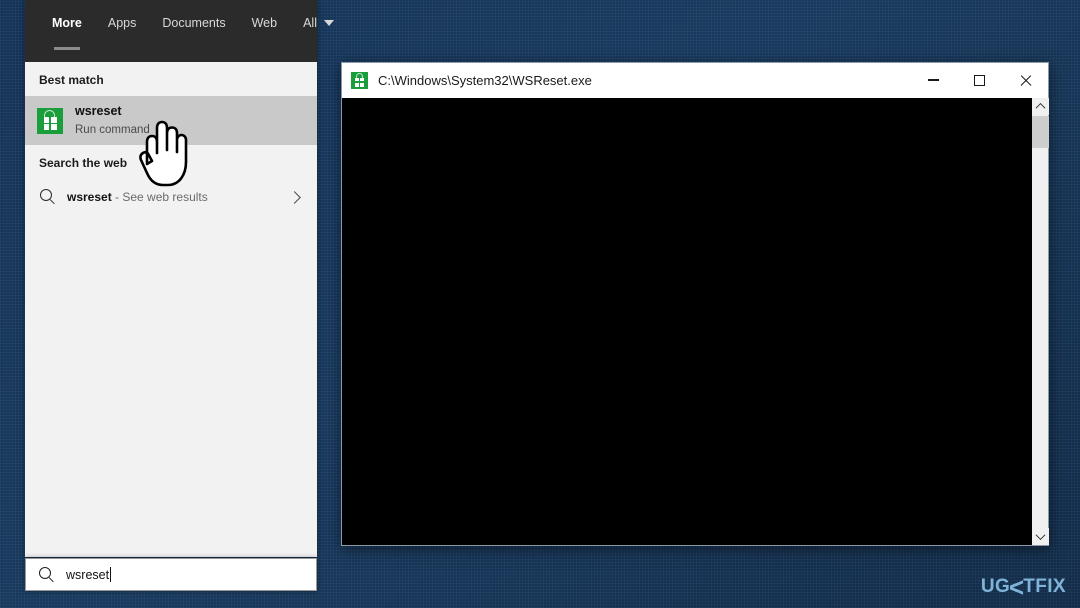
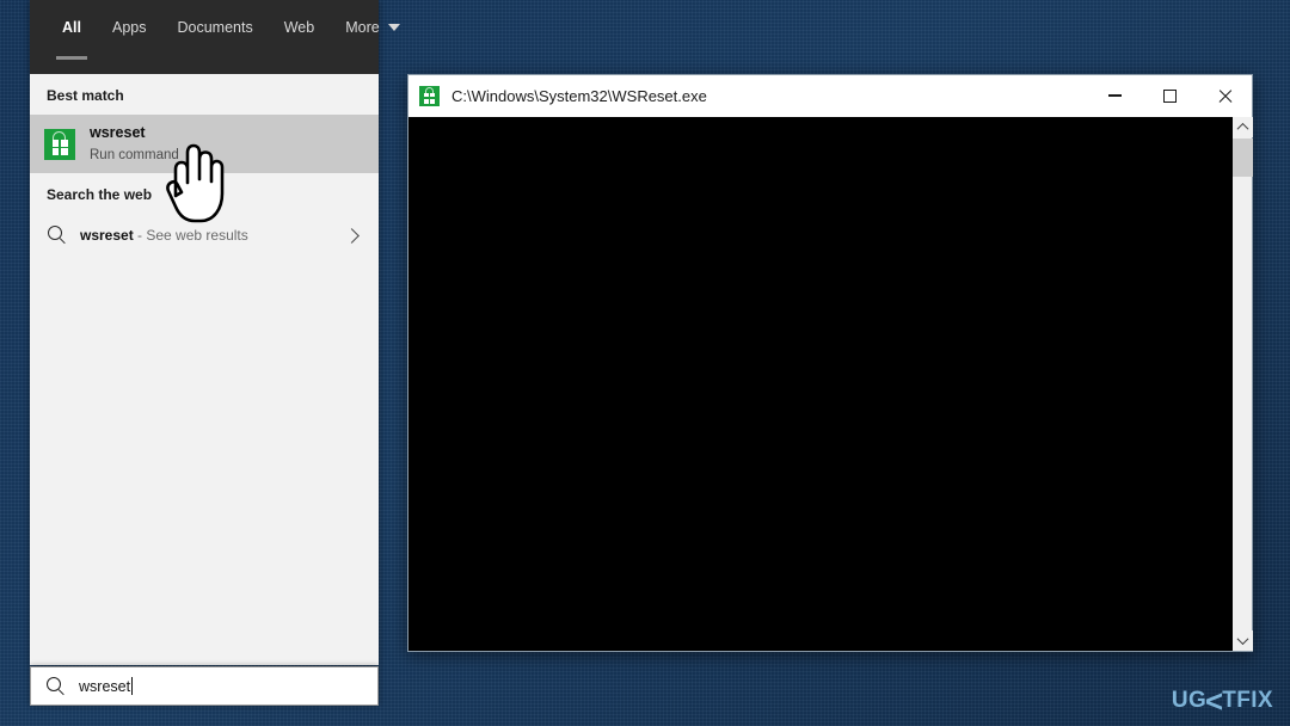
- More
+ All
  Apps
  Documents
  Web
- All
+ More
  Best match
  wsreset
  Run command
  Search the web
  wsreset - See web results
  wsreset
  C:\Windows\System32\WSReset.exe
  UG
  TFIX
